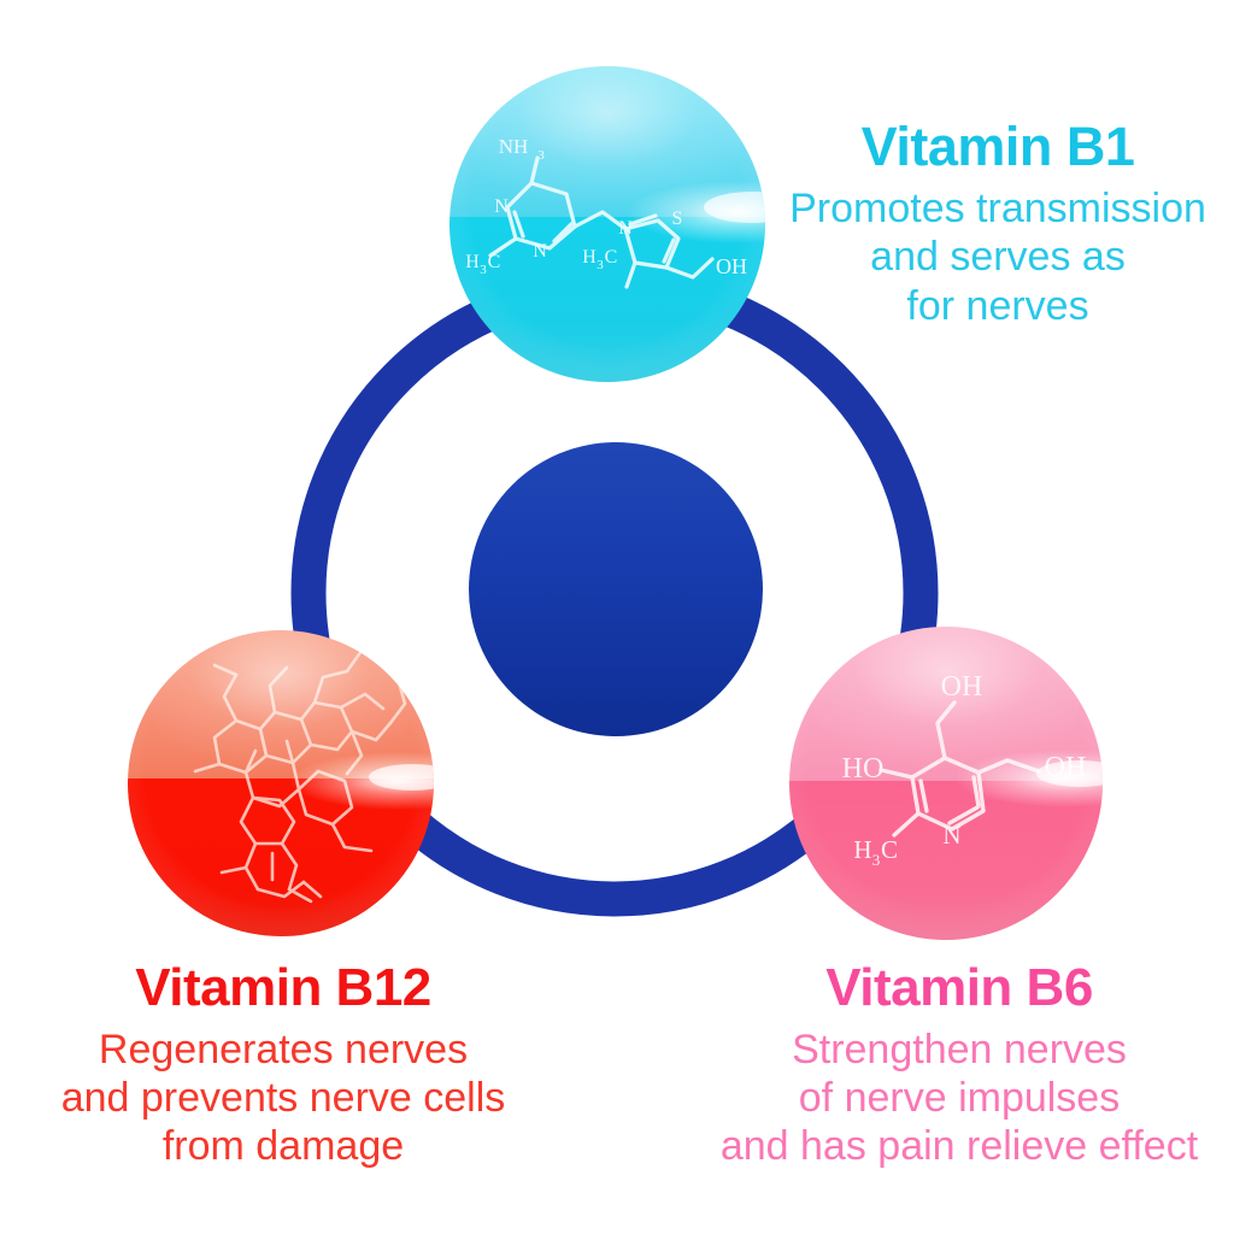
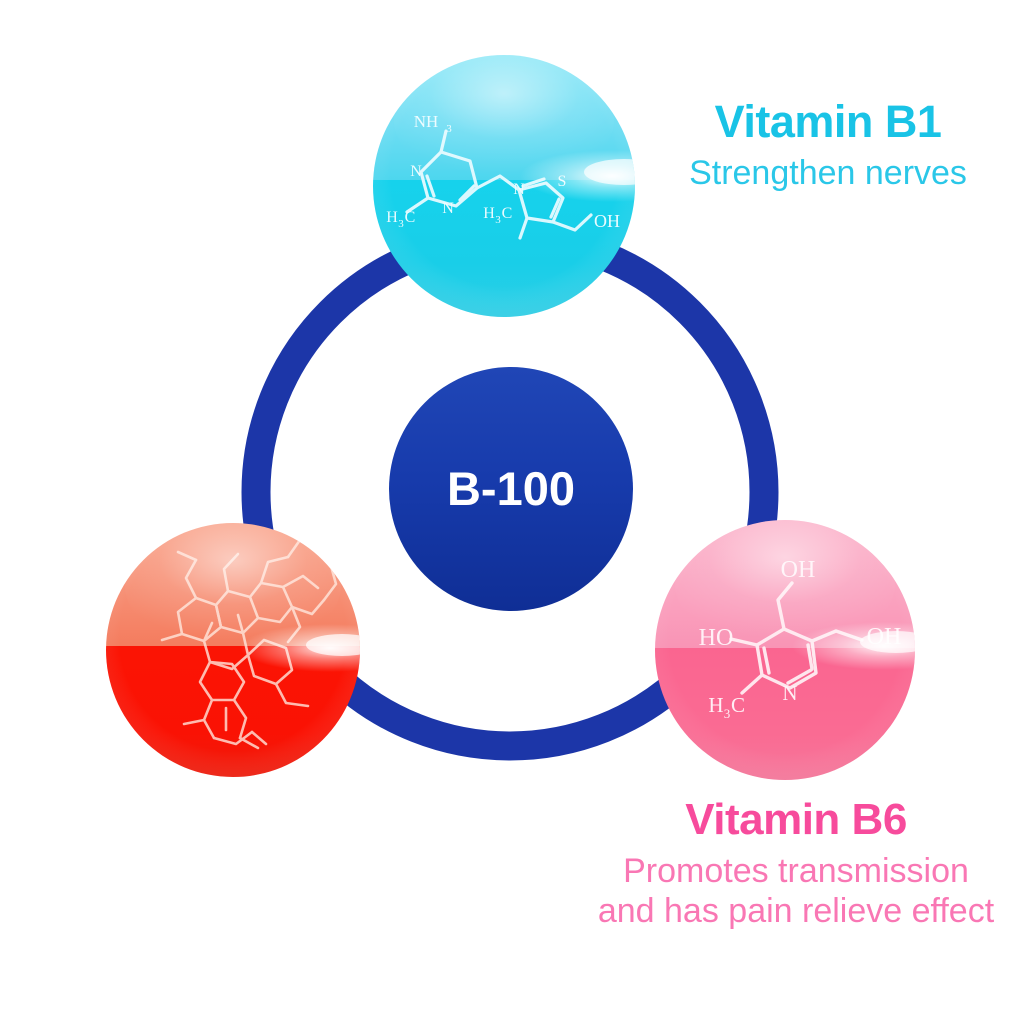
+ B-100
  Vitamin B1
- Promotes transmission
+ Strengthen nerves
- and serves as
- for nerves
- Vitamin B12
- Regenerates nerves
- and prevents nerve cells
- from damage
  Vitamin B6
- Strengthen nerves
+ Promotes transmission
- of nerve impulses
  and has pain relieve effect
